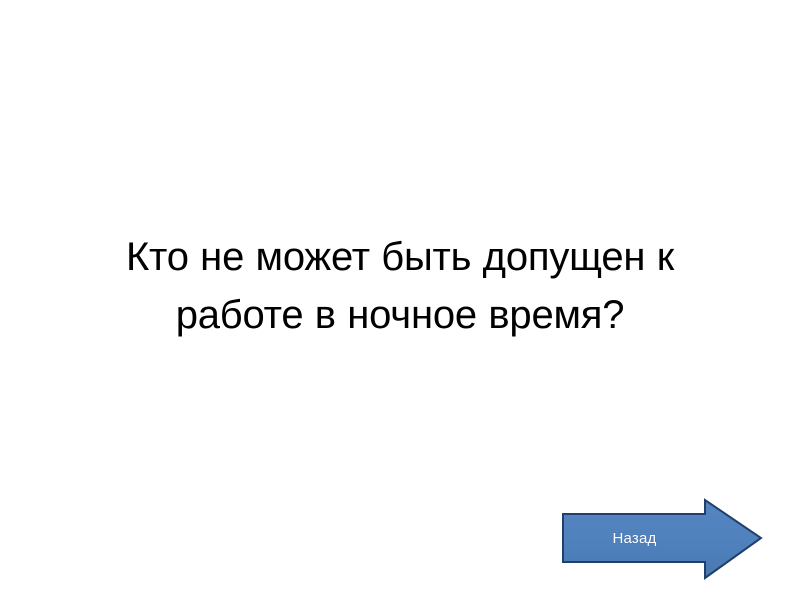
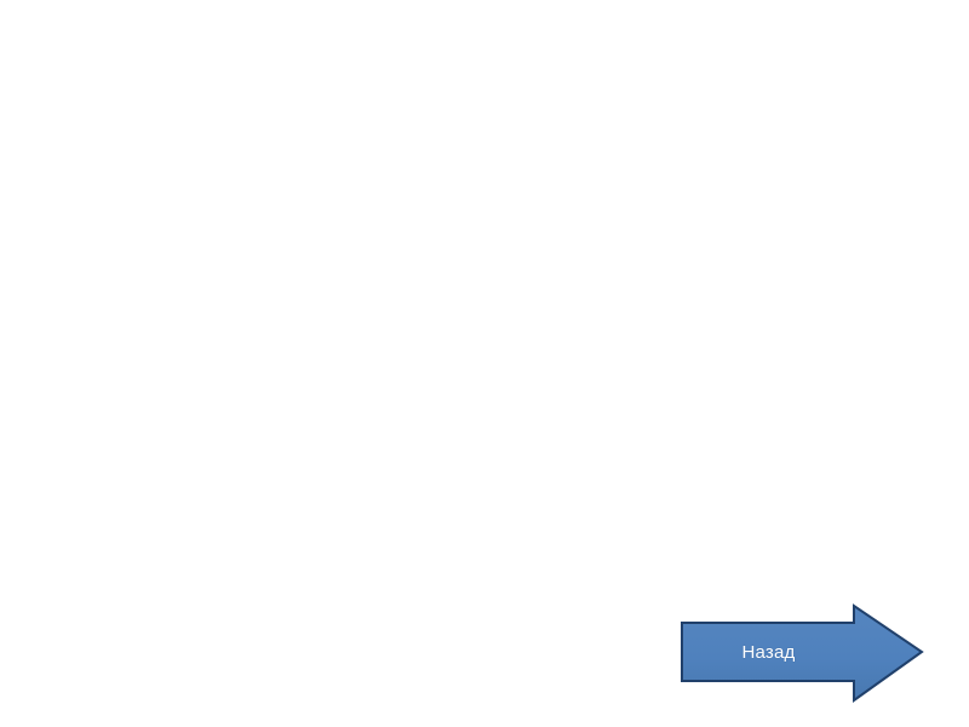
- Кто не может быть допущен к
- работе в ночное время?
  Назад
